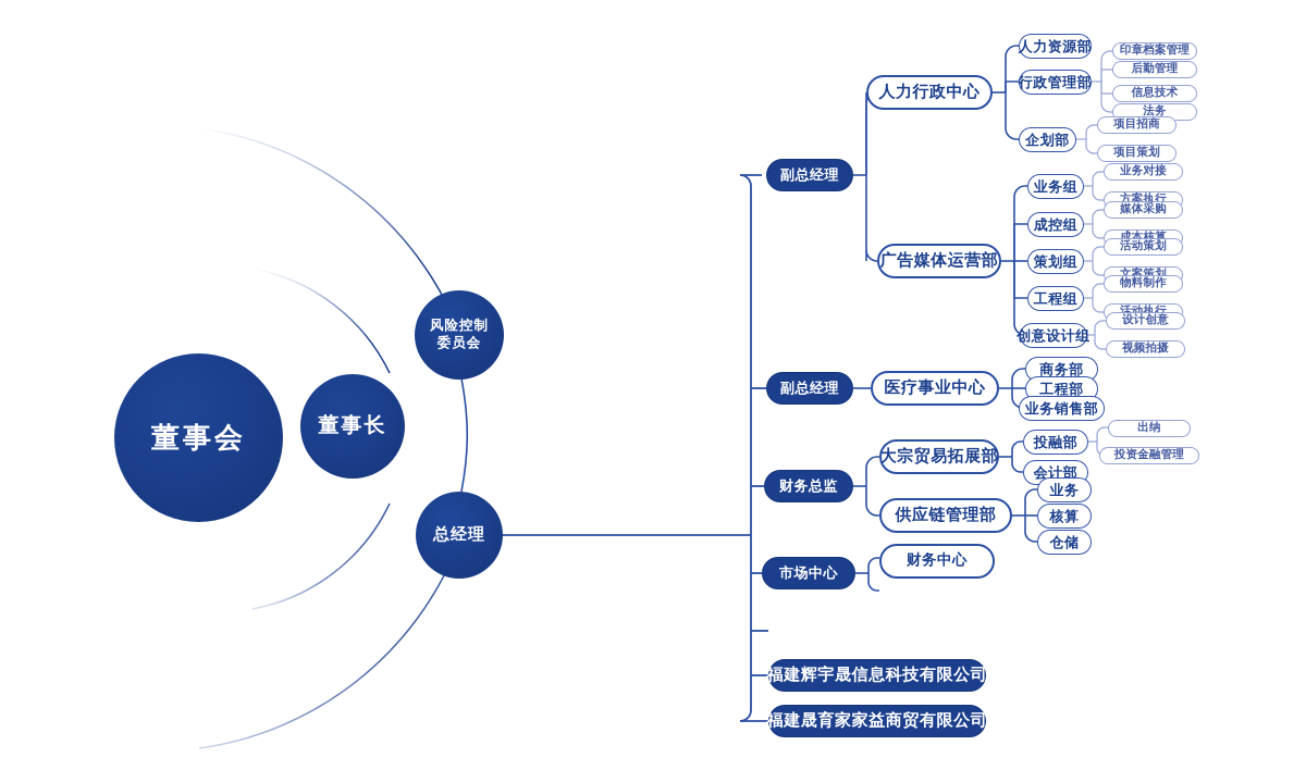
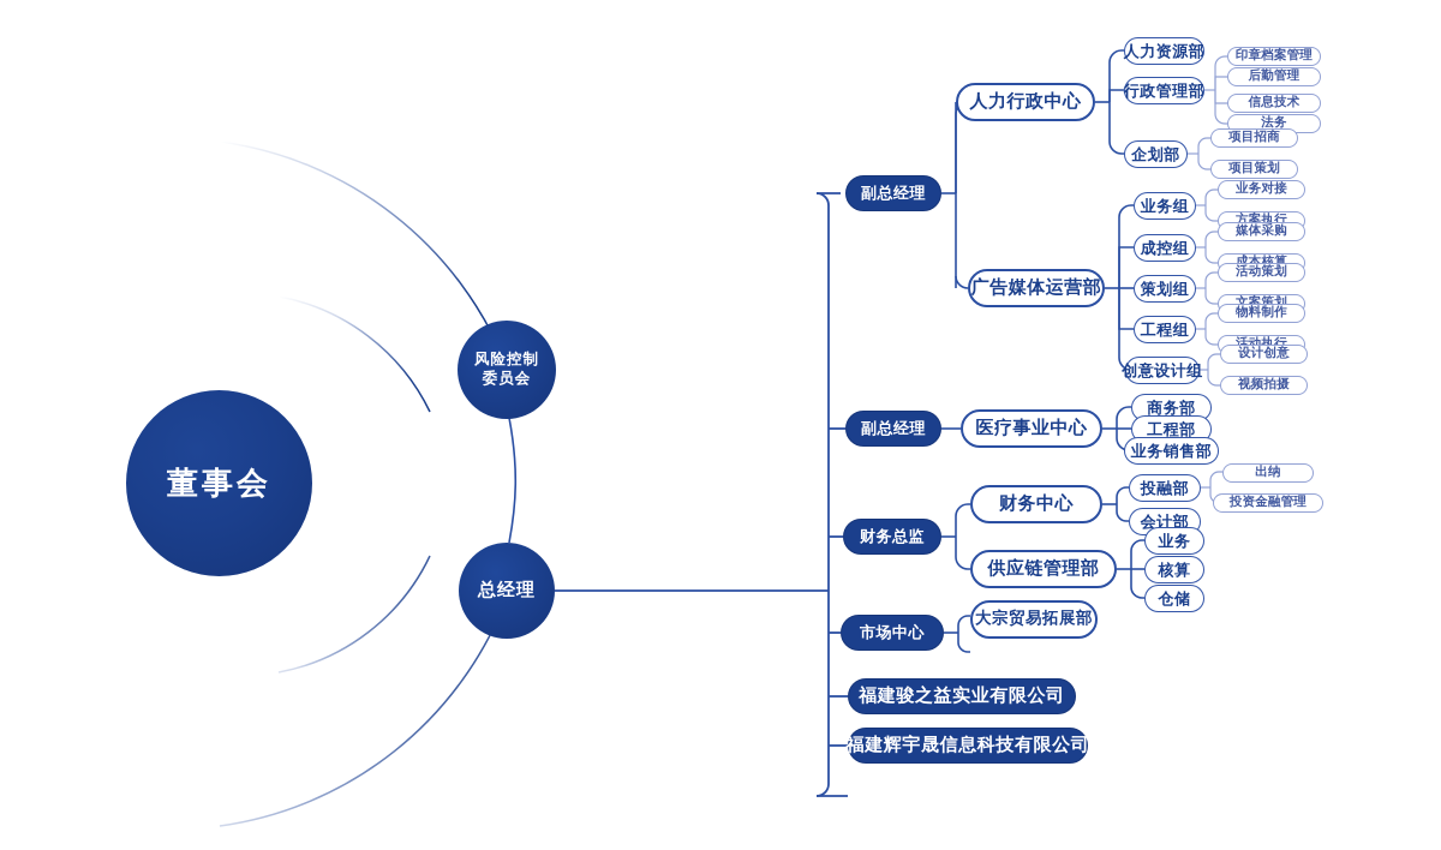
  董事会
- 董事长
  风险控制
  委员会
  总经理
  副总经理
  人力行政中心
  人力资源部
  行政管理部
  印章档案管理
  后勤管理
  信息技术
  法务
  企划部
  项目招商
  项目策划
  广告媒体运营部
  业务组
  业务对接
  方案执行
  成控组
  媒体采购
  成本核算
  策划组
  活动策划
  文案策划
  工程组
  物料制作
  活动执行
  创意设计组
  设计创意
  视频拍摄
  副总经理
  医疗事业中心
  商务部
  工程部
  业务销售部
  财务总监
- 大宗贸易拓展部
+ 财务中心
  投融部
  出纳
  投资金融管理
  会计部
  供应链管理部
  业务
  核算
  仓储
  市场中心
- 财务中心
+ 大宗贸易拓展部
+ 福建骏之益实业有限公司
  福建辉宇晟信息科技有限公司
- 福建晟育家家益商贸有限公司
